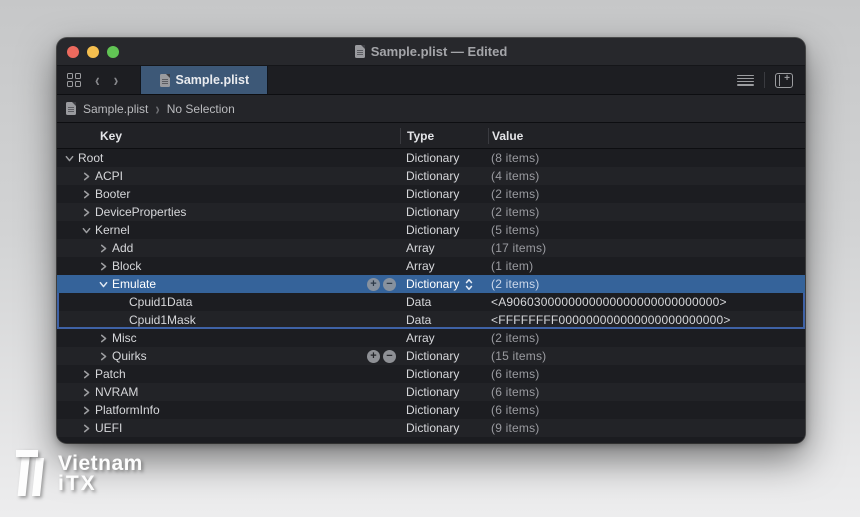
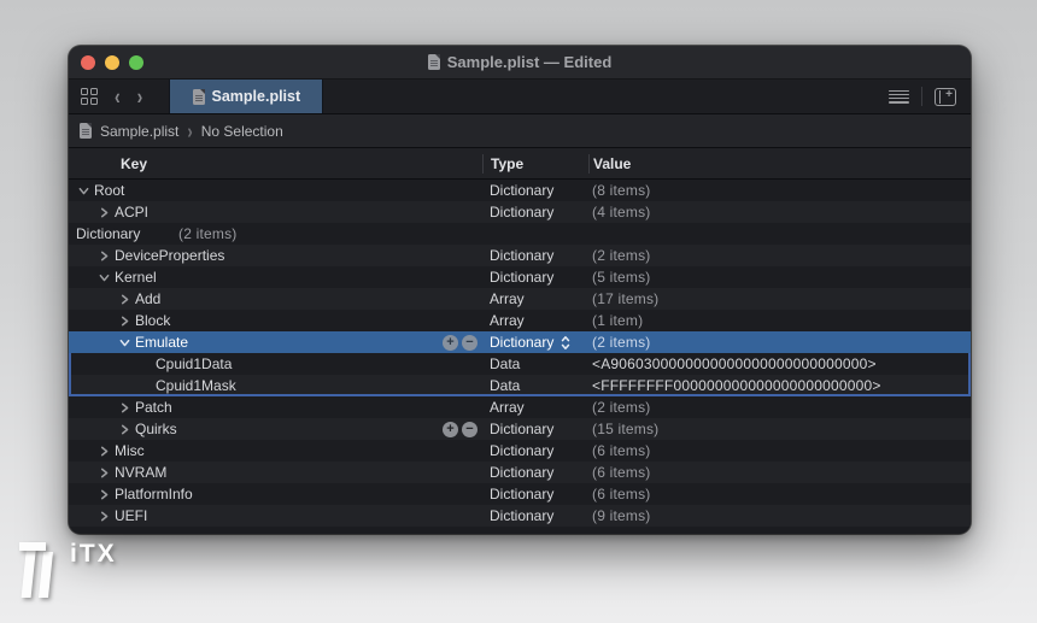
  Sample.plist — Edited
  ‹
  ›
  Sample.plist
  Sample.plist
  ›
  No Selection
  Key
  Type
  Value
  Root
  Dictionary
  (8 items)
  ACPI
  Dictionary
  (4 items)
- Booter
  Dictionary
  (2 items)
  DeviceProperties
  Dictionary
  (2 items)
  Kernel
  Dictionary
  (5 items)
  Add
  Array
  (17 items)
  Block
  Array
  (1 item)
  Emulate
  +
  −
  Dictionary
  (2 items)
  Cpuid1Data
  Data
  <A9060300000000000000000000000000>
  Cpuid1Mask
  Data
  <FFFFFFFF000000000000000000000000>
- Misc
+ Patch
  Array
  (2 items)
  Quirks
  +
  −
  Dictionary
  (15 items)
- Patch
+ Misc
  Dictionary
  (6 items)
  NVRAM
  Dictionary
  (6 items)
  PlatformInfo
  Dictionary
  (6 items)
  UEFI
  Dictionary
  (9 items)
- Vietnam
  iTX
